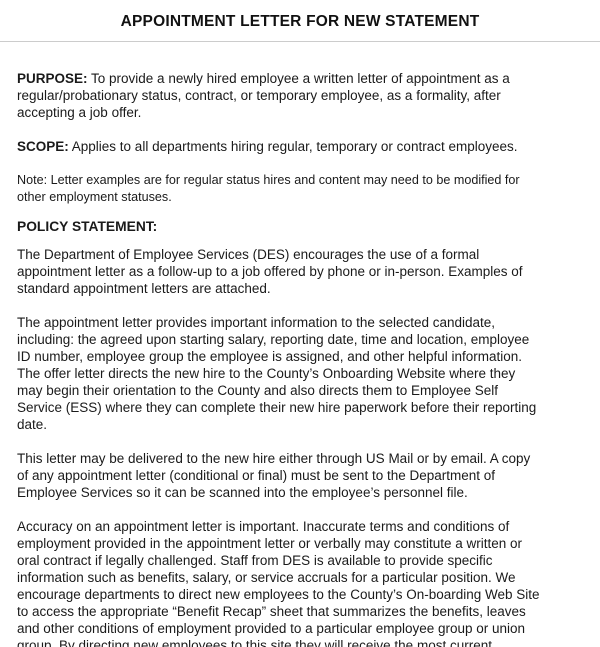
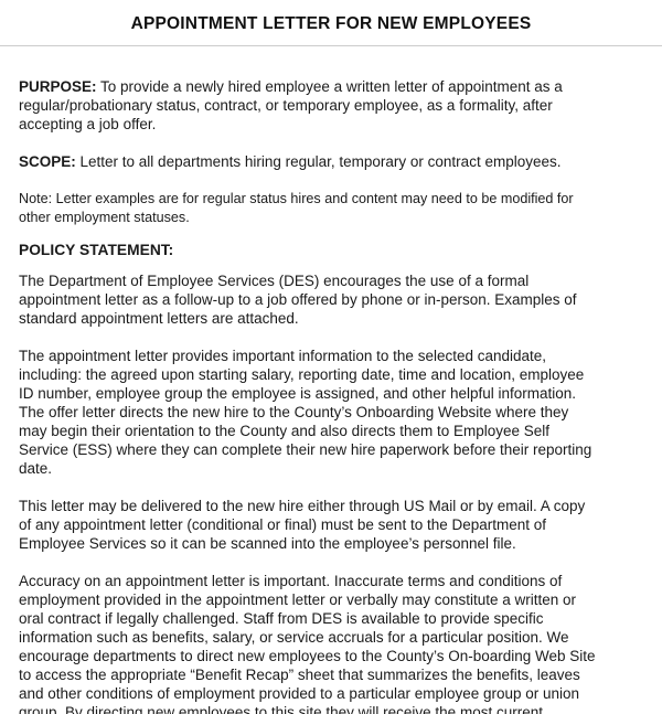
- APPOINTMENT LETTER FOR NEW STATEMENT
+ APPOINTMENT LETTER FOR NEW EMPLOYEES
  PURPOSE: To provide a newly hired employee a written letter of appointment as a
  regular/probationary status, contract, or temporary employee, as a formality, after
  accepting a job offer.
- SCOPE: Applies to all departments hiring regular, temporary or contract employees.
+ SCOPE: Letter to all departments hiring regular, temporary or contract employees.
  Note: Letter examples are for regular status hires and content may need to be modified for
  other employment statuses.
  POLICY STATEMENT:
  The Department of Employee Services (DES) encourages the use of a formal
  appointment letter as a follow-up to a job offered by phone or in-person. Examples of
  standard appointment letters are attached.
  The appointment letter provides important information to the selected candidate,
  including: the agreed upon starting salary, reporting date, time and location, employee
  ID number, employee group the employee is assigned, and other helpful information.
  The offer letter directs the new hire to the County’s Onboarding Website where they
  may begin their orientation to the County and also directs them to Employee Self
  Service (ESS) where they can complete their new hire paperwork before their reporting
  date.
  This letter may be delivered to the new hire either through US Mail or by email. A copy
  of any appointment letter (conditional or final) must be sent to the Department of
  Employee Services so it can be scanned into the employee’s personnel file.
  Accuracy on an appointment letter is important. Inaccurate terms and conditions of
  employment provided in the appointment letter or verbally may constitute a written or
  oral contract if legally challenged. Staff from DES is available to provide specific
  information such as benefits, salary, or service accruals for a particular position. We
  encourage departments to direct new employees to the County’s On-boarding Web Site
  to access the appropriate “Benefit Recap” sheet that summarizes the benefits, leaves
  and other conditions of employment provided to a particular employee group or union
  group. By directing new employees to this site they will receive the most current
